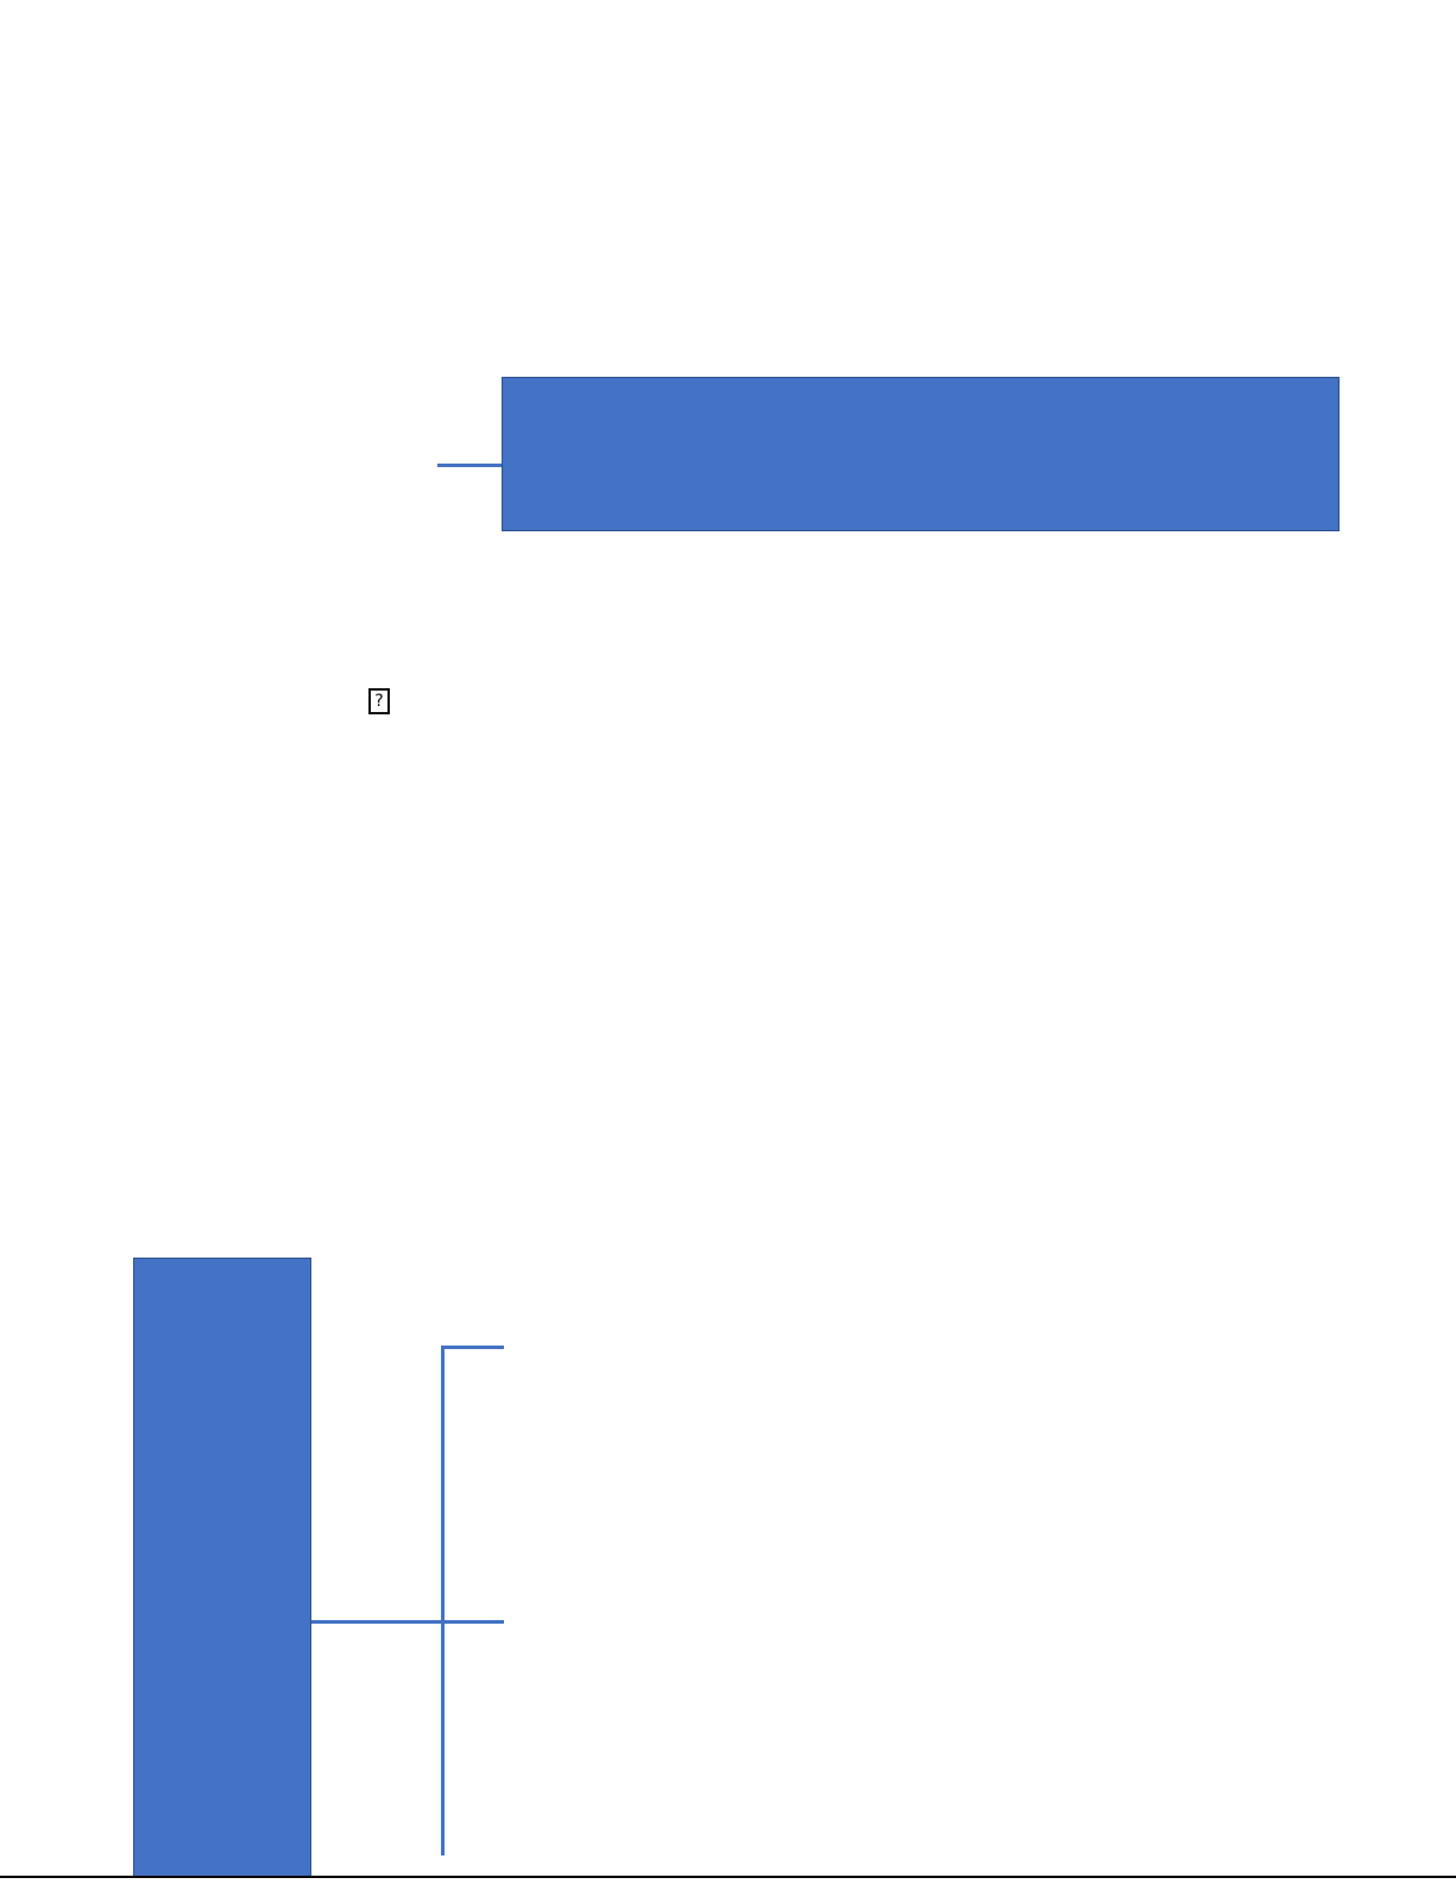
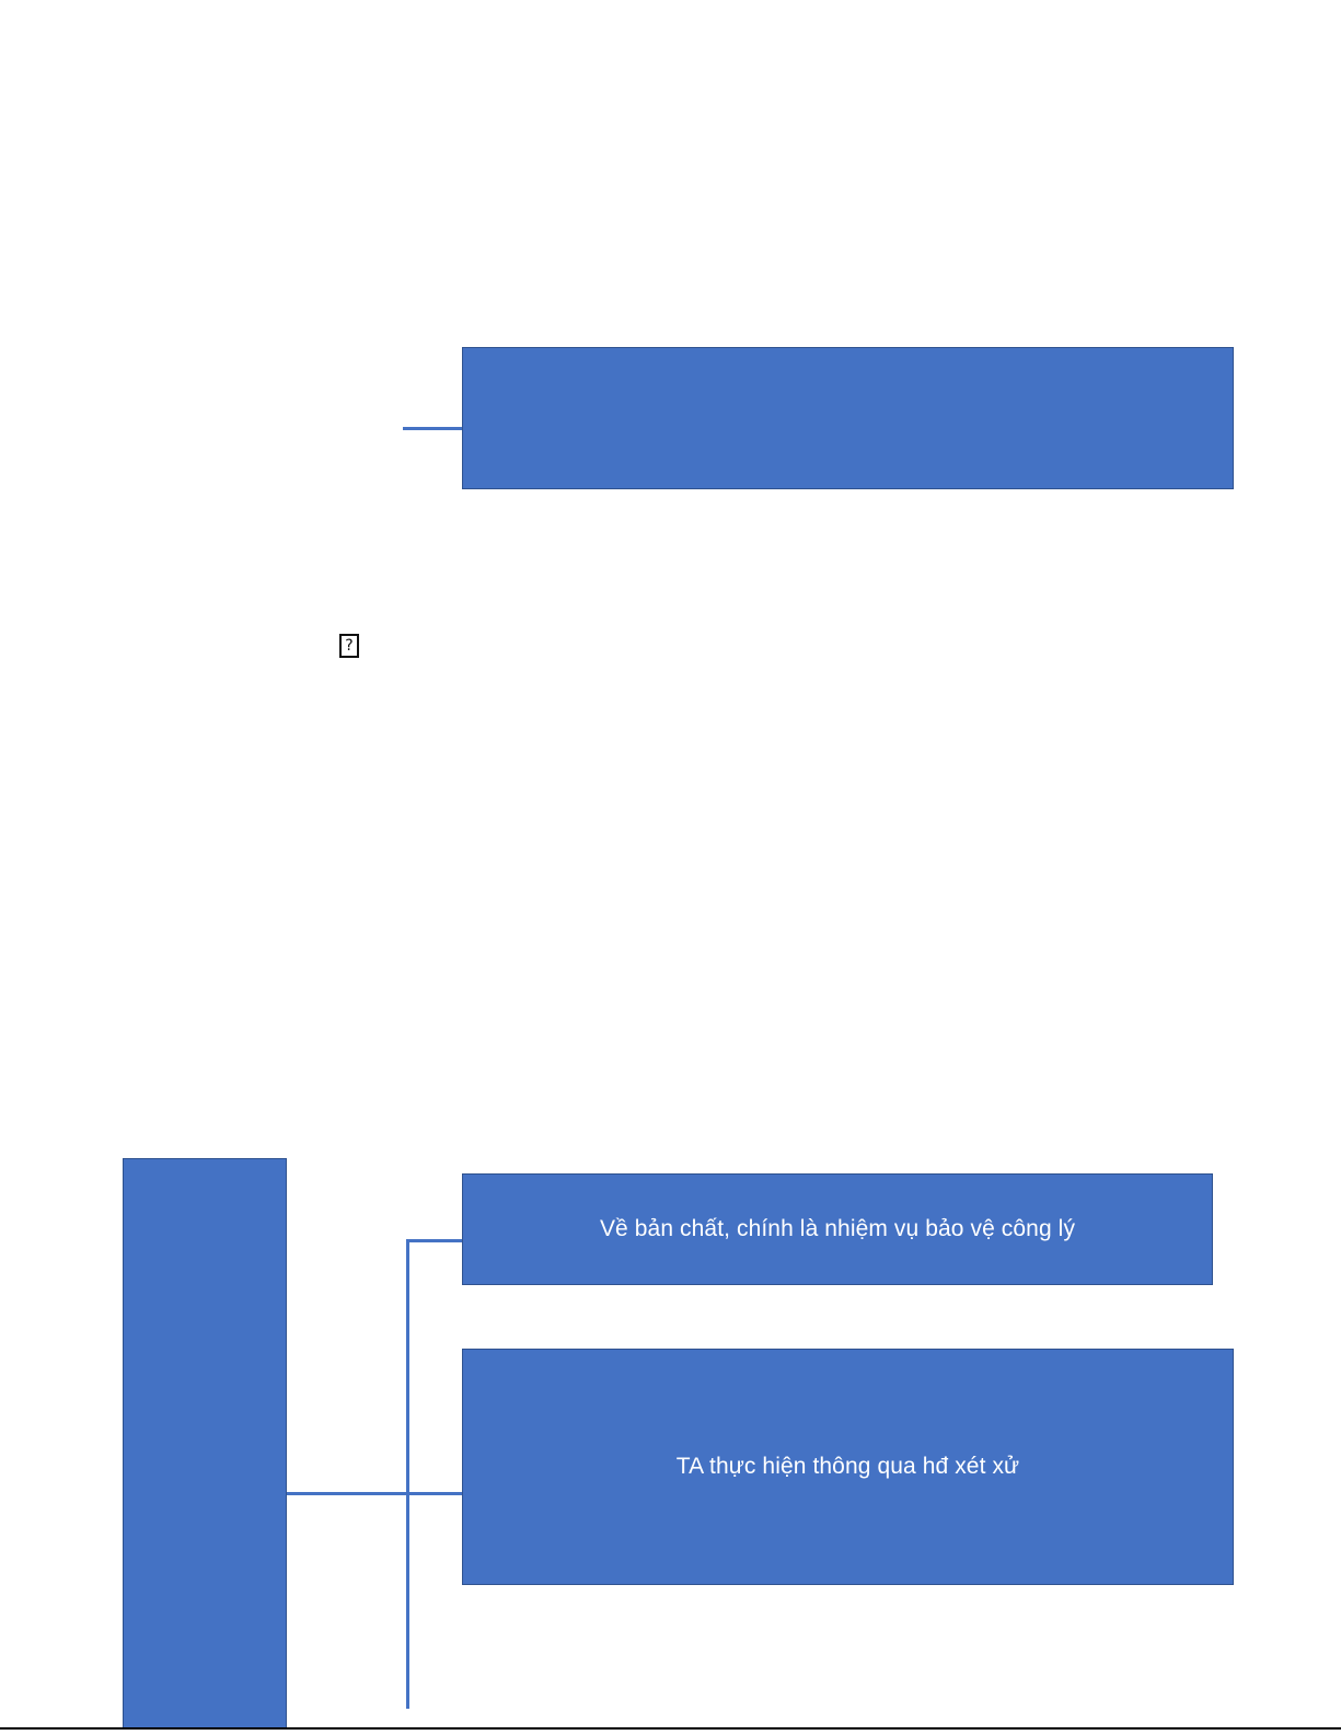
  ?
+ Về bản chất, chính là nhiệm vụ bảo vệ công lý
+ TA thực hiện thông qua hđ xét xử
